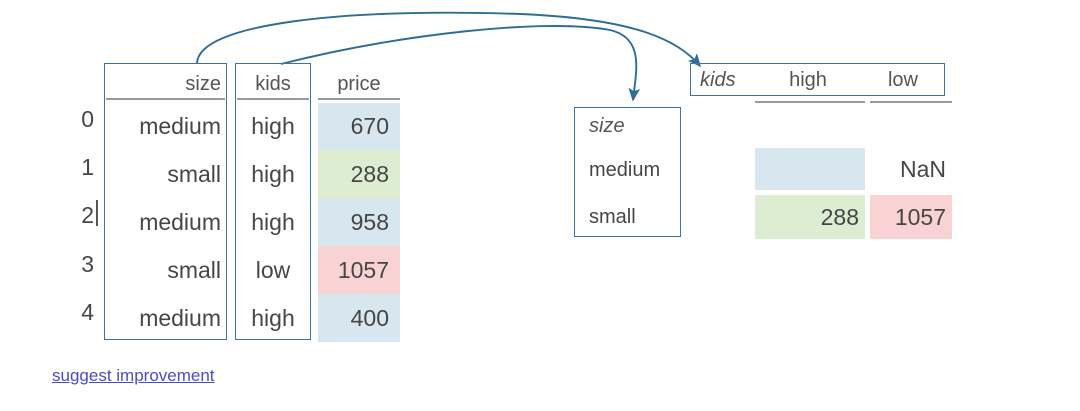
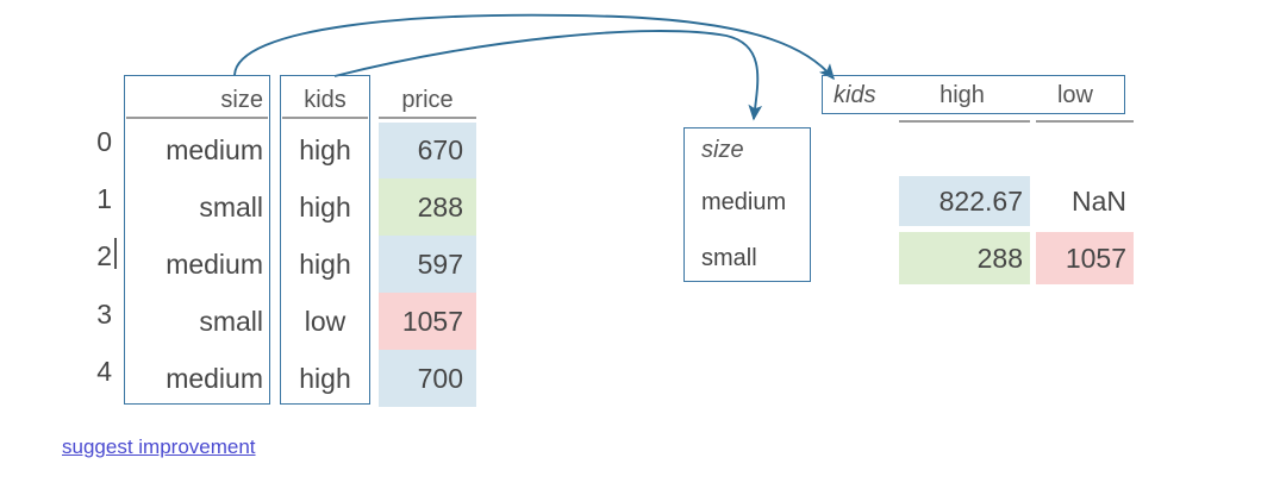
  0
  1
  2
  3
  4
  size
  kids
  price
  medium
  high
  670
  small
  high
  288
  medium
  high
- 958
+ 597
  small
  low
  1057
  medium
  high
- 400
+ 700
  size
  medium
  small
  kids
  high
  low
+ 822.67
  NaN
  288
  1057
  suggest improvement
